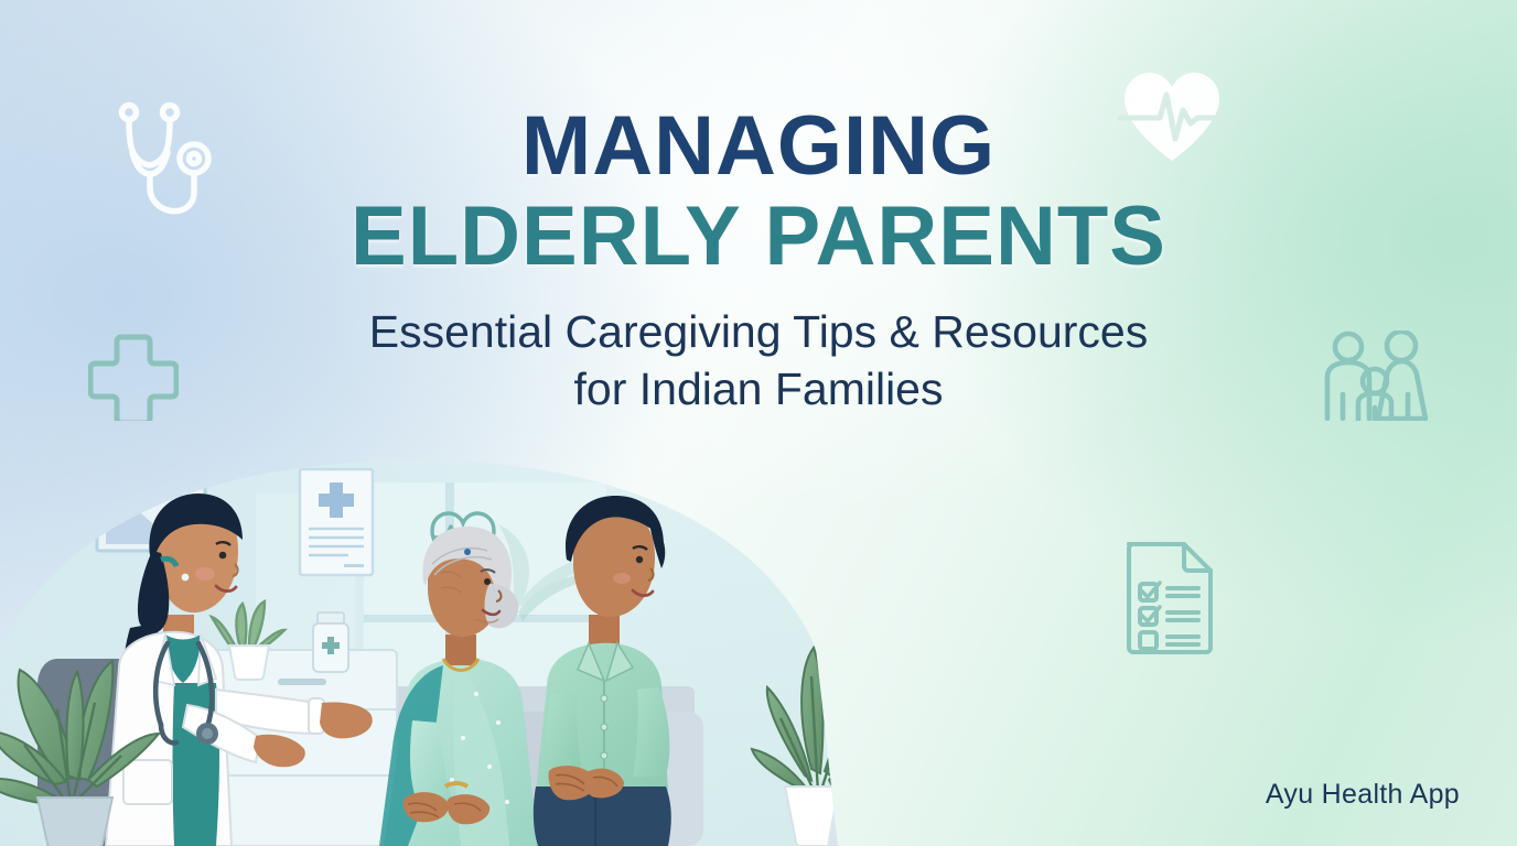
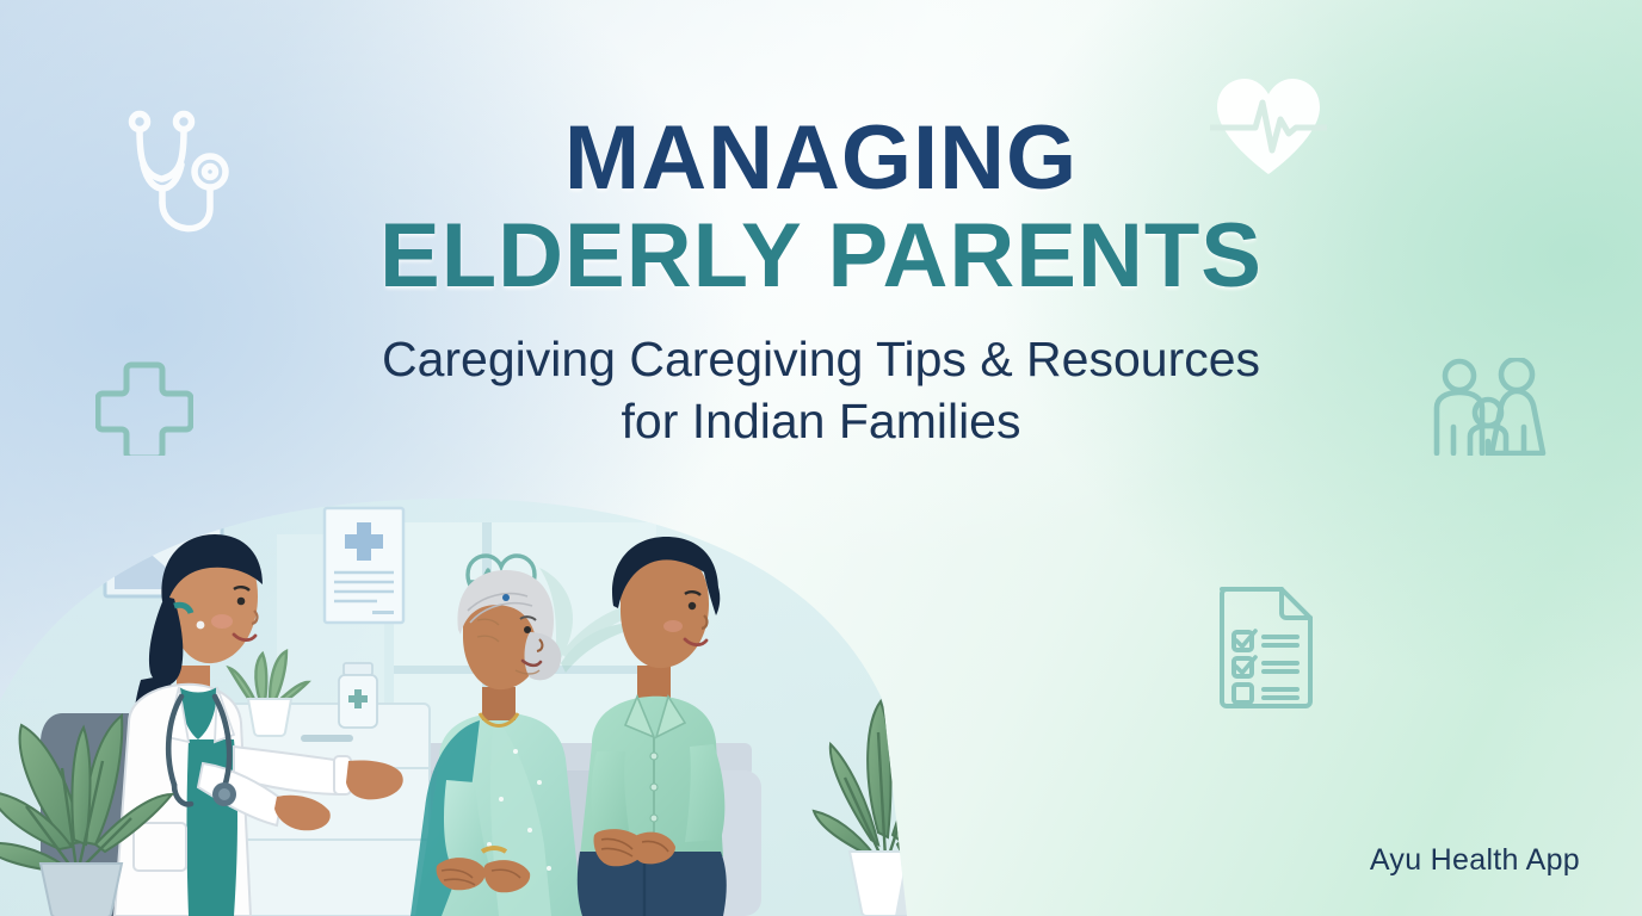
  MANAGING
  ELDERLY PARENTS
- Essential Caregiving Tips & Resources
+ Caregiving Caregiving Tips & Resources
  for Indian Families
  Ayu Health App
